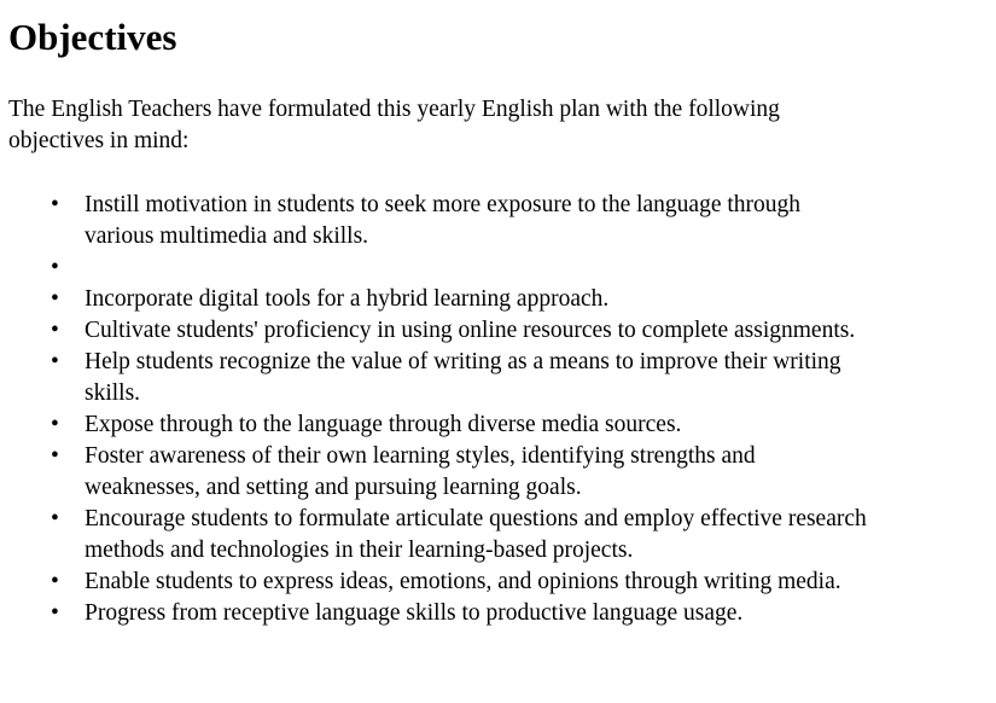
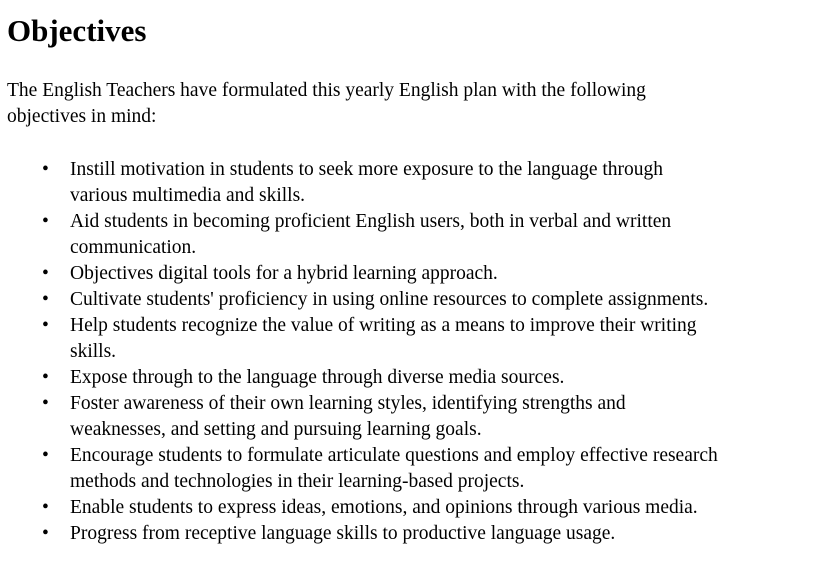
  Objectives
  The English Teachers have formulated this yearly English plan with the following
  objectives in mind:
  •
  Instill motivation in students to seek more exposure to the language through
  various multimedia and skills.
  •
+ Aid students in becoming proficient English users, both in verbal and written
+ communication.
  •
- Incorporate digital tools for a hybrid learning approach.
+ Objectives digital tools for a hybrid learning approach.
  •
  Cultivate students' proficiency in using online resources to complete assignments.
  •
  Help students recognize the value of writing as a means to improve their writing
  skills.
  •
  Expose through to the language through diverse media sources.
  •
  Foster awareness of their own learning styles, identifying strengths and
  weaknesses, and setting and pursuing learning goals.
  •
  Encourage students to formulate articulate questions and employ effective research
  methods and technologies in their learning-based projects.
  •
- Enable students to express ideas, emotions, and opinions through writing media.
+ Enable students to express ideas, emotions, and opinions through various media.
  •
  Progress from receptive language skills to productive language usage.
